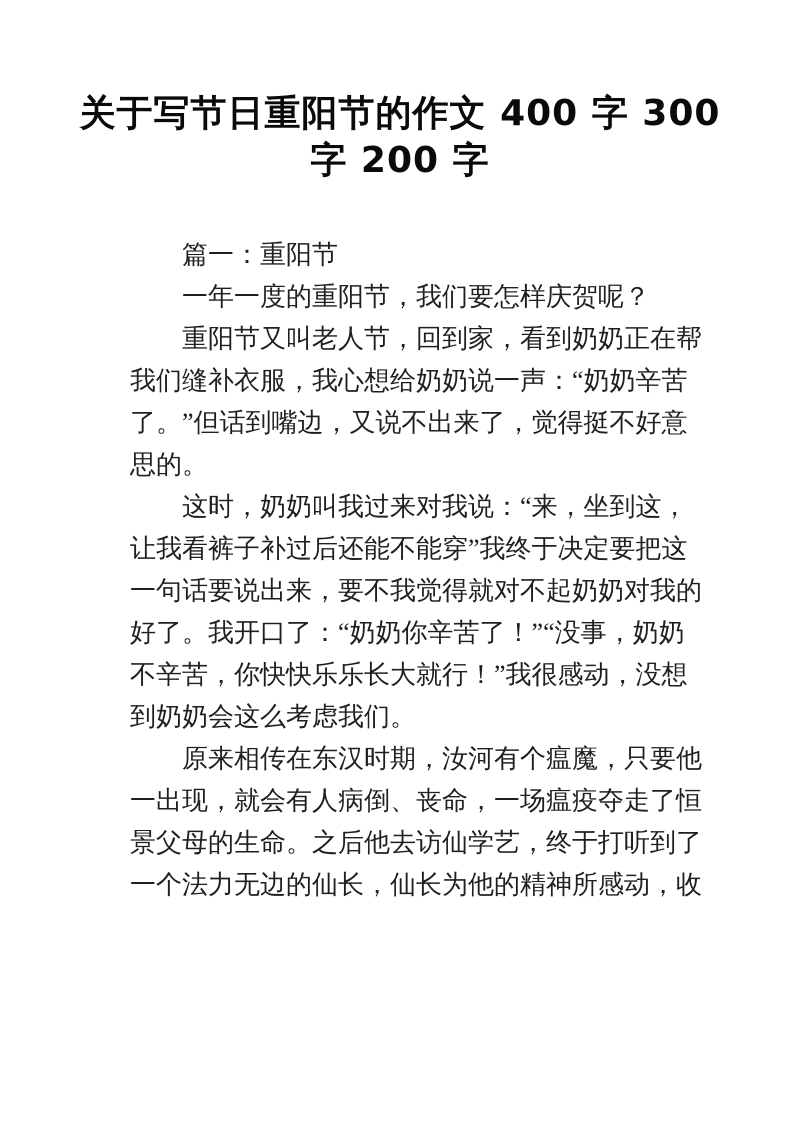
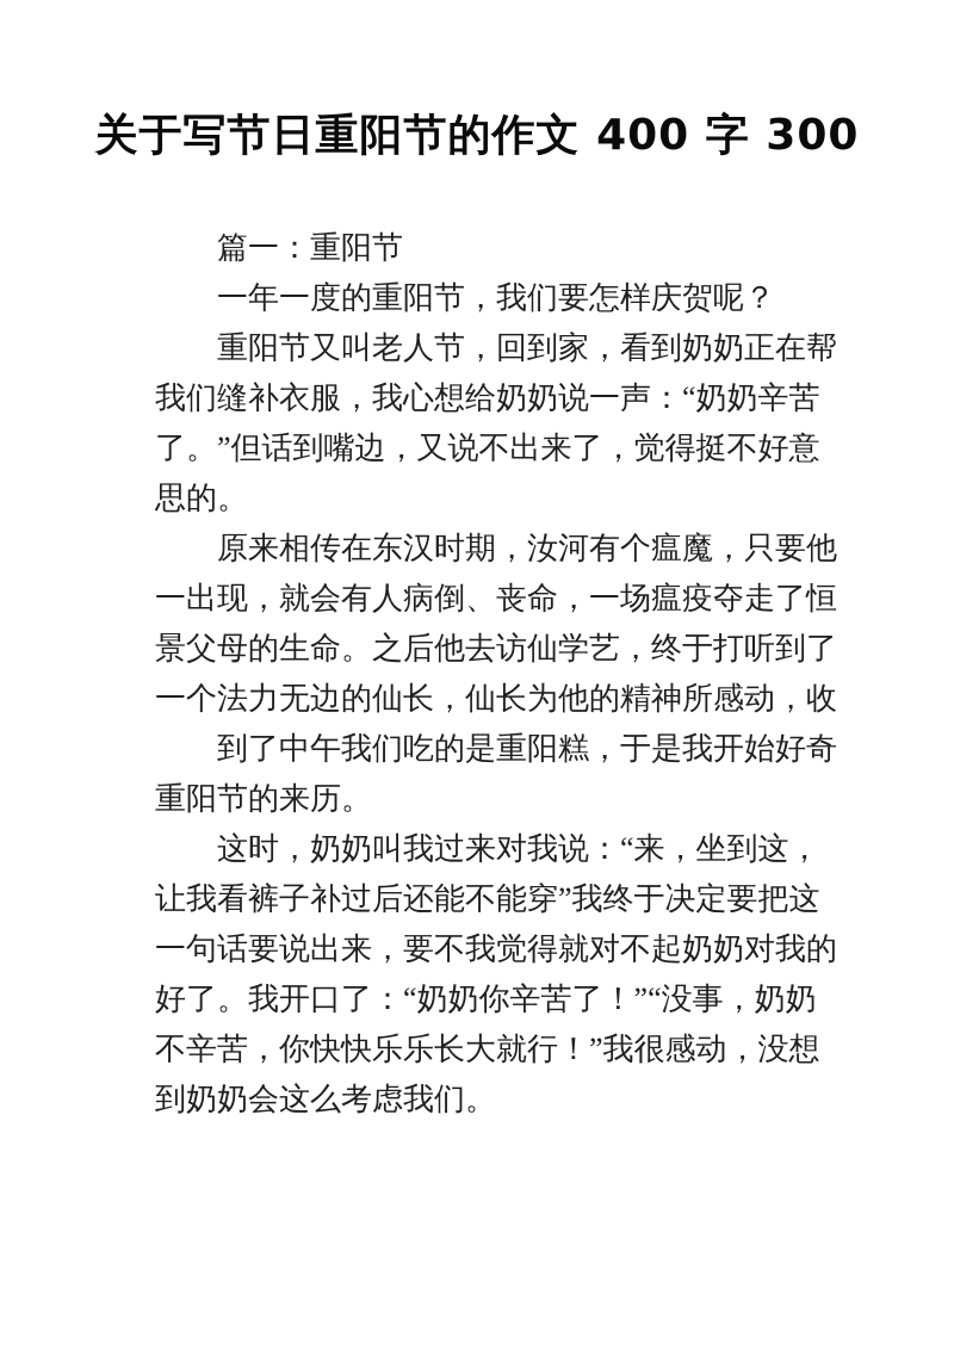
  关于写节日重阳节的作文 400 字 300
- 字 200 字
  篇一：重阳节
  一年一度的重阳节，我们要怎样庆贺呢？
  重阳节又叫老人节，回到家，看到奶奶正在帮我们缝补衣服，我心想给奶奶说一声：“奶奶辛苦了。”但话到嘴边，又说不出来了，觉得挺不好意思的。
- 这时，奶奶叫我过来对我说：“来，坐到这，让我看裤子补过后还能不能穿”我终于决定要把这一句话要说出来，要不我觉得就对不起奶奶对我的好了。我开口了：“奶奶你辛苦了！”“没事，奶奶 不辛苦，你快快乐乐长大就行！”我很感动，没想到奶奶会这么考虑我们。
+ 原来相传在东汉时期，汝河有个瘟魔，只要他一出现，就会有人病倒、丧命，一场瘟疫夺走了恒景父母的生命。之后他去访仙学艺，终于打听到了一个法力无边的仙长，仙长为他的精神所感动，收
+ 到了中午我们吃的是重阳糕，于是我开始好奇重阳节的来历。
- 原来相传在东汉时期，汝河有个瘟魔，只要他一出现，就会有人病倒、丧命，一场瘟疫夺走了恒景父母的生命。之后他去访仙学艺，终于打听到了一个法力无边的仙长，仙长为他的精神所感动，收
+ 这时，奶奶叫我过来对我说：“来，坐到这，让我看裤子补过后还能不能穿”我终于决定要把这一句话要说出来，要不我觉得就对不起奶奶对我的好了。我开口了：“奶奶你辛苦了！”“没事，奶奶 不辛苦，你快快乐乐长大就行！”我很感动，没想到奶奶会这么考虑我们。
